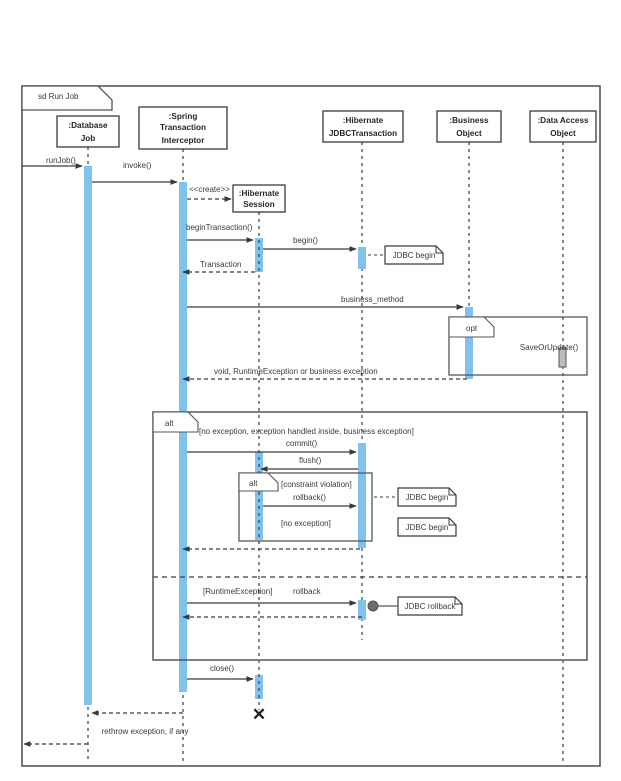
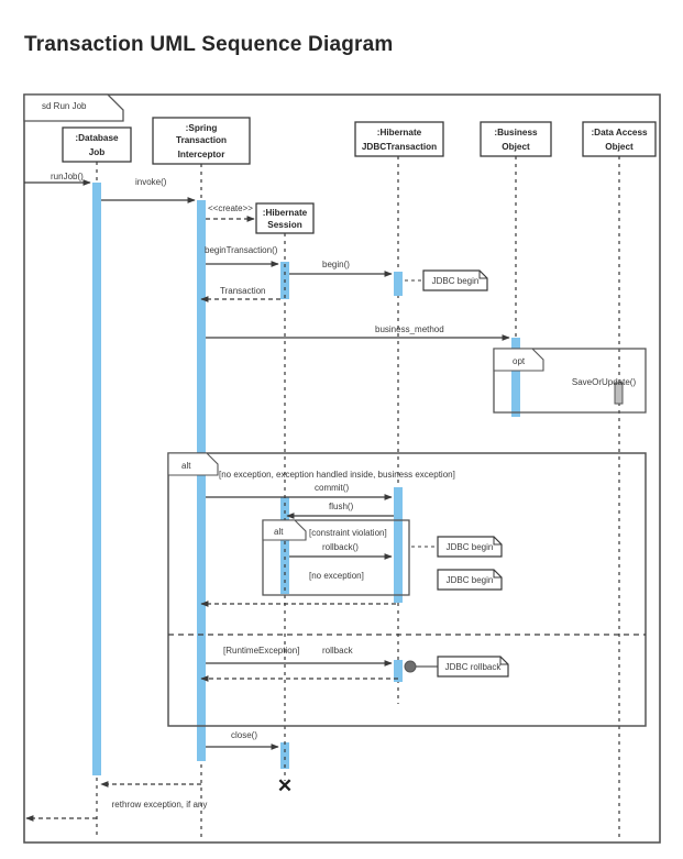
+ Transaction UML Sequence Diagram
  sd Run Job
  :Database
  Job
  :Spring
  Transaction
  Interceptor
  :Hibernate
  JDBCTransaction
  :Business
  Object
  :Data Access
  Object
  runJob()
  invoke()
  <<create>>
  :Hibernate
  Session
  beginTransaction()
  begin()
  Transaction
  business_method
  opt
  SaveOrUpdate()
- void, RuntimeException or business exception
  alt
  [no exception, exception handled inside, business exception]
  commit()
  flush()
  alt
  [constraint violation]
  [no exception]
  rollback()
  [RuntimeException]
  rollback
  close()
  ✕
  rethrow exception, if any
  JDBC begin
  JDBC begin
  JDBC begin
  JDBC rollback
